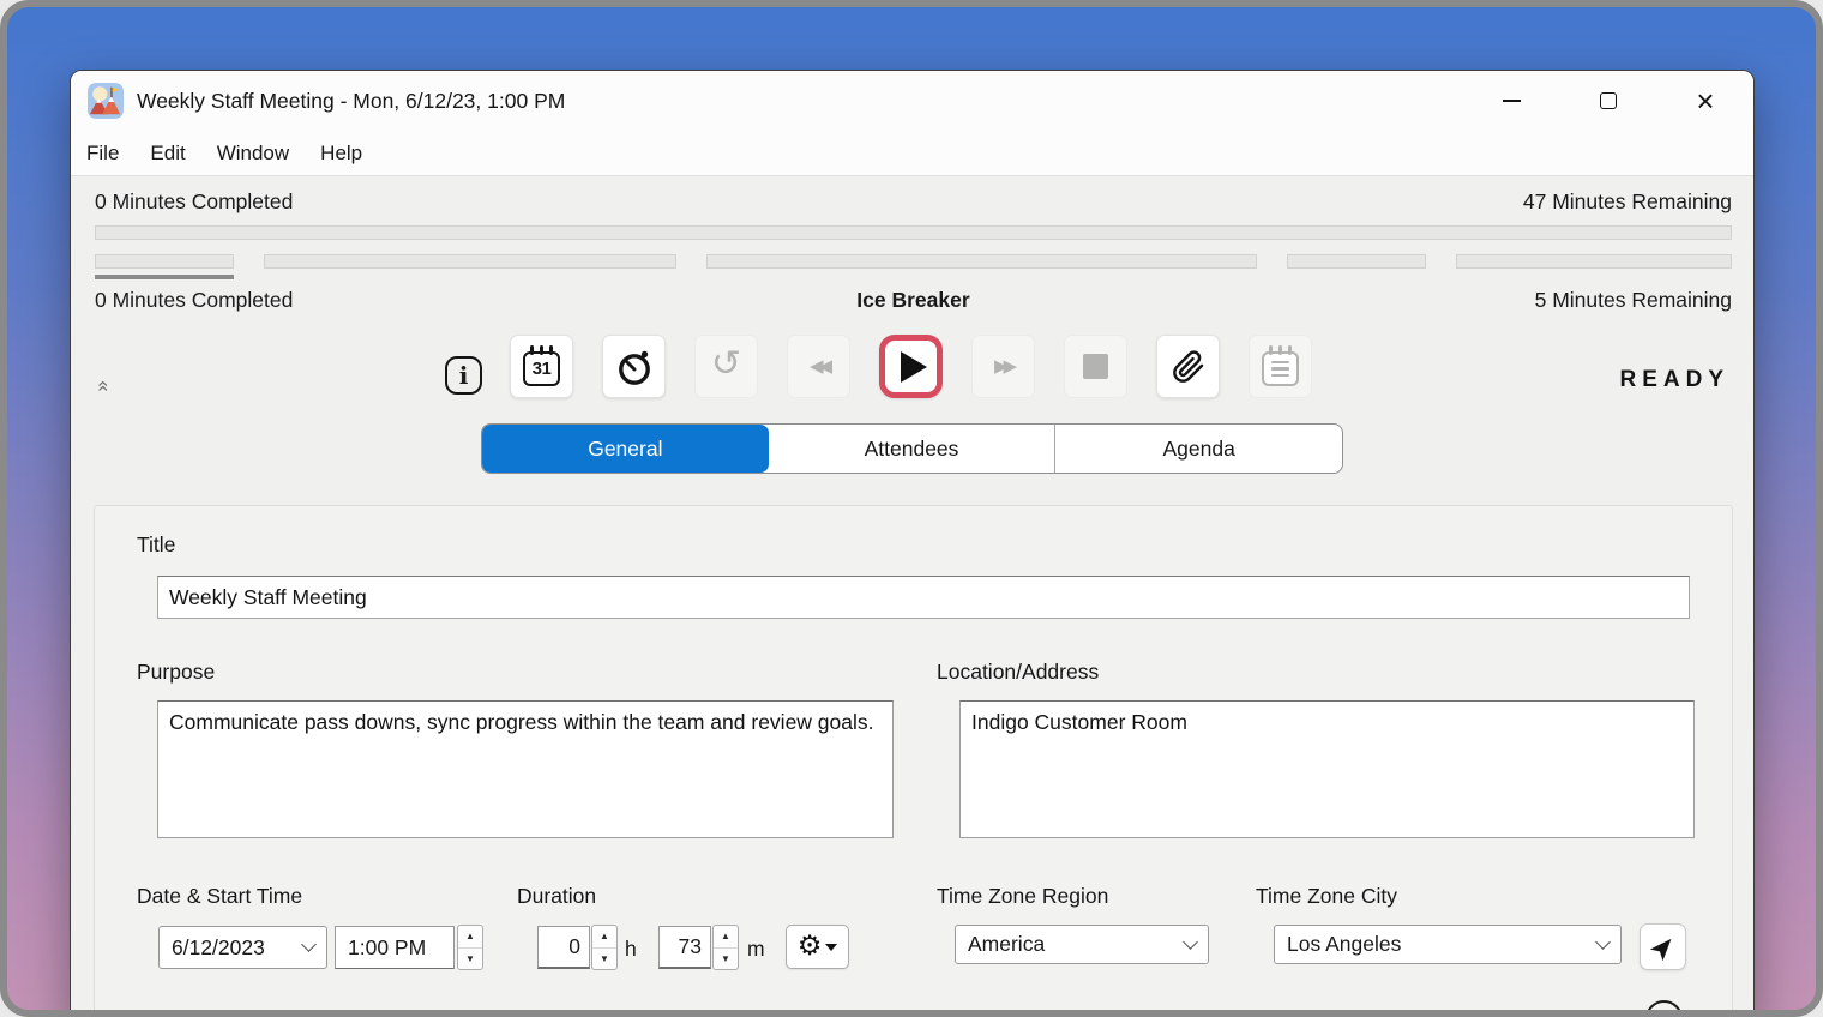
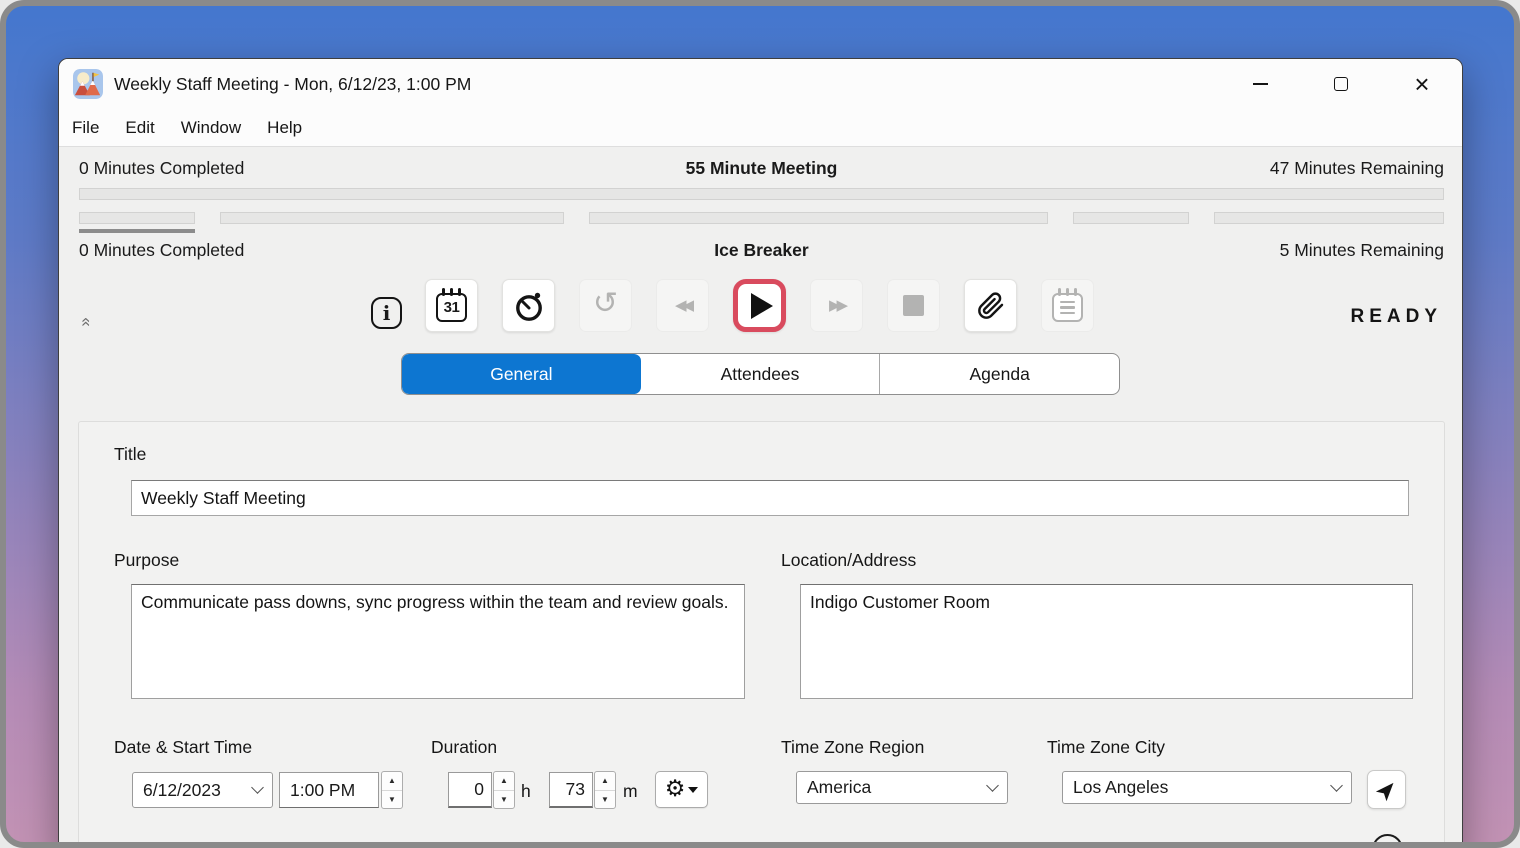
  Weekly Staff Meeting - Mon, 6/12/23, 1:00 PM
  ×
  File
  Edit
  Window
  Help
  0 Minutes Completed
+ 55 Minute Meeting
  47 Minutes Remaining
  0 Minutes Completed
  Ice Breaker
  5 Minutes Remaining
  i
  31
  ↺
  ◀◀
  ▶▶
  READY
  General
  Attendees
  Agenda
  Title
  Weekly Staff Meeting
  Purpose
  Communicate pass downs, sync progress within the team and review goals.
  Location/Address
  Indigo Customer Room
  Date & Start Time
  6/12/2023
  1:00 PM
  ▲
  ▼
  Duration
  0
  ▲
  ▼
  h
  73
  ▲
  ▼
  m
  ⚙
  Time Zone Region
  America
  Time Zone City
  Los Angeles
